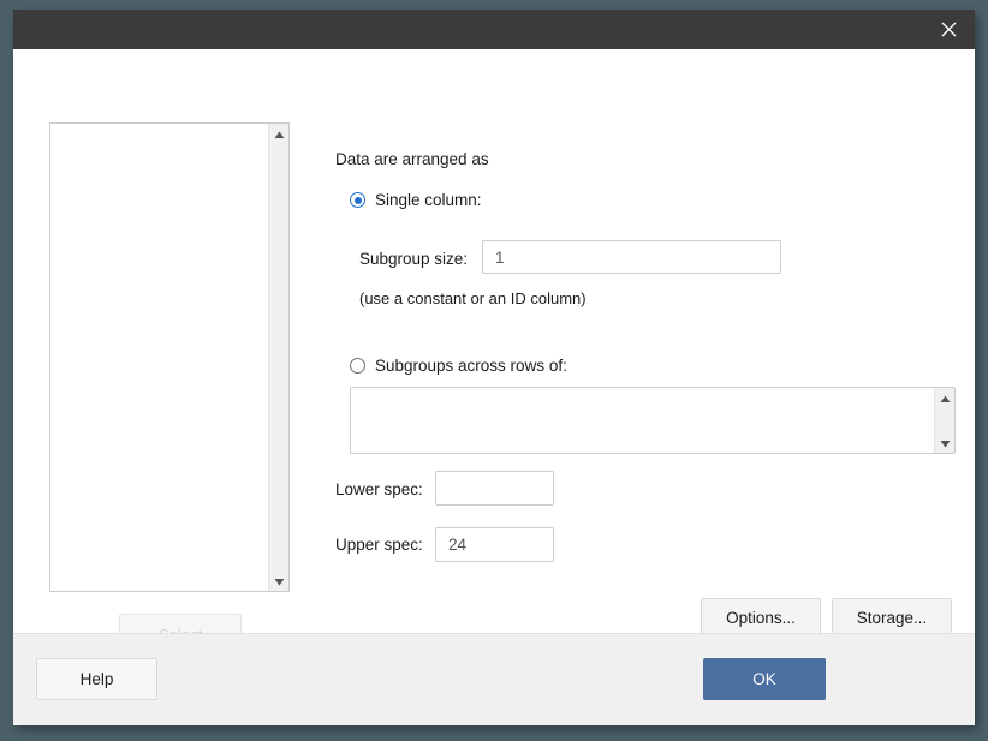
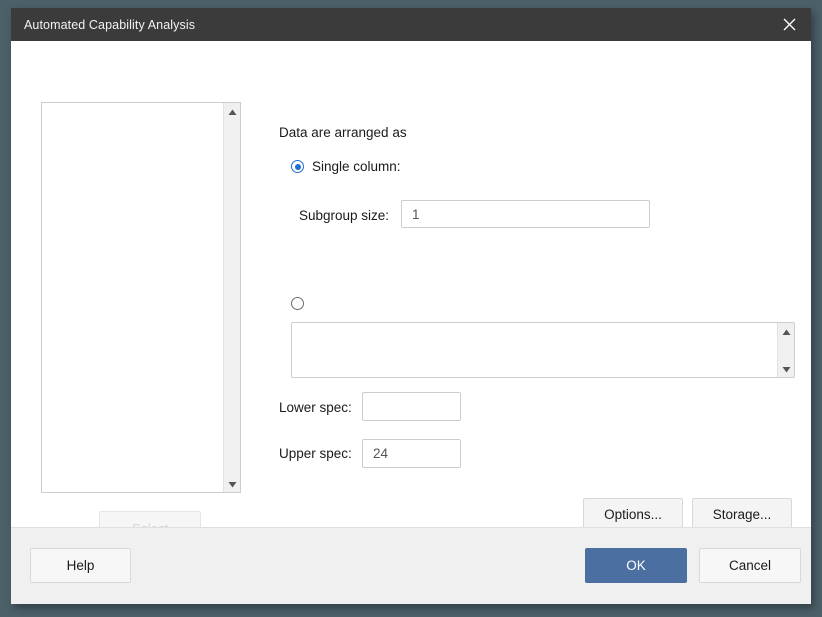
+ Automated Capability Analysis
  Data are arranged as
  Single column:
  Subgroup size:
  1
- (use a constant or an ID column)
- Subgroups across rows of:
  Lower spec:
  Upper spec:
  24
  Options...
  Storage...
  Help
  OK
+ Cancel
